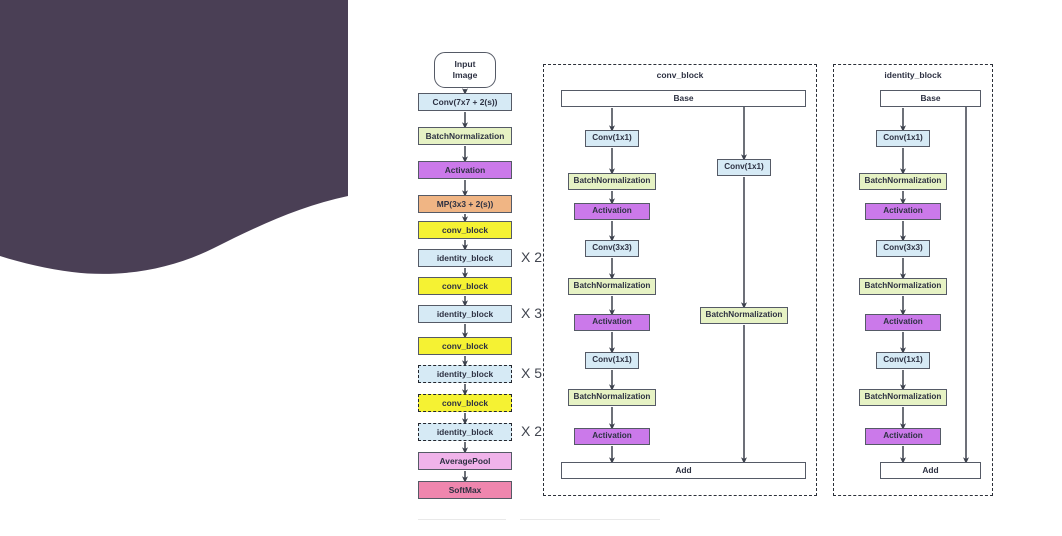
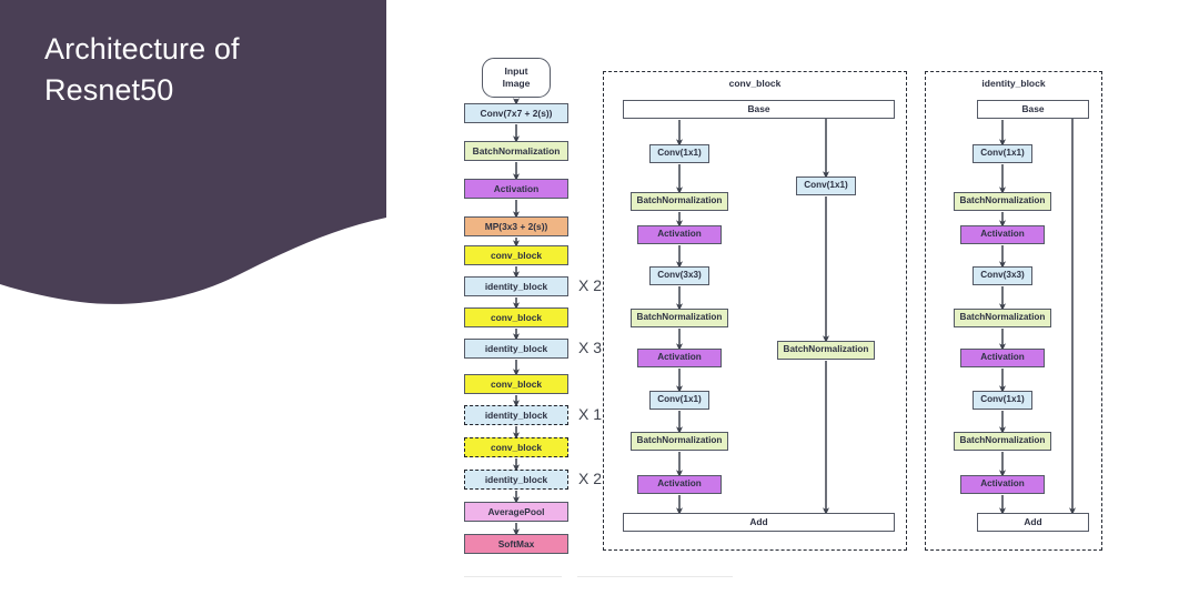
+ Architecture of Resnet50
  Input
  Image
  Conv(7x7 + 2(s))
  BatchNormalization
  Activation
  MP(3x3 + 2(s))
  conv_block
  identity_block
  X 2
  conv_block
  identity_block
  X 3
  conv_block
  identity_block
- X 5
+ X 1
  conv_block
  identity_block
  X 2
  AveragePool
  SoftMax
  conv_block
  Base
  Add
  Conv(1x1)
  BatchNormalization
  Activation
  Conv(3x3)
  BatchNormalization
  Activation
  Conv(1x1)
  BatchNormalization
  Activation
  Conv(1x1)
  BatchNormalization
  identity_block
  Base
  Add
  Conv(1x1)
  BatchNormalization
  Activation
  Conv(3x3)
  BatchNormalization
  Activation
  Conv(1x1)
  BatchNormalization
  Activation
